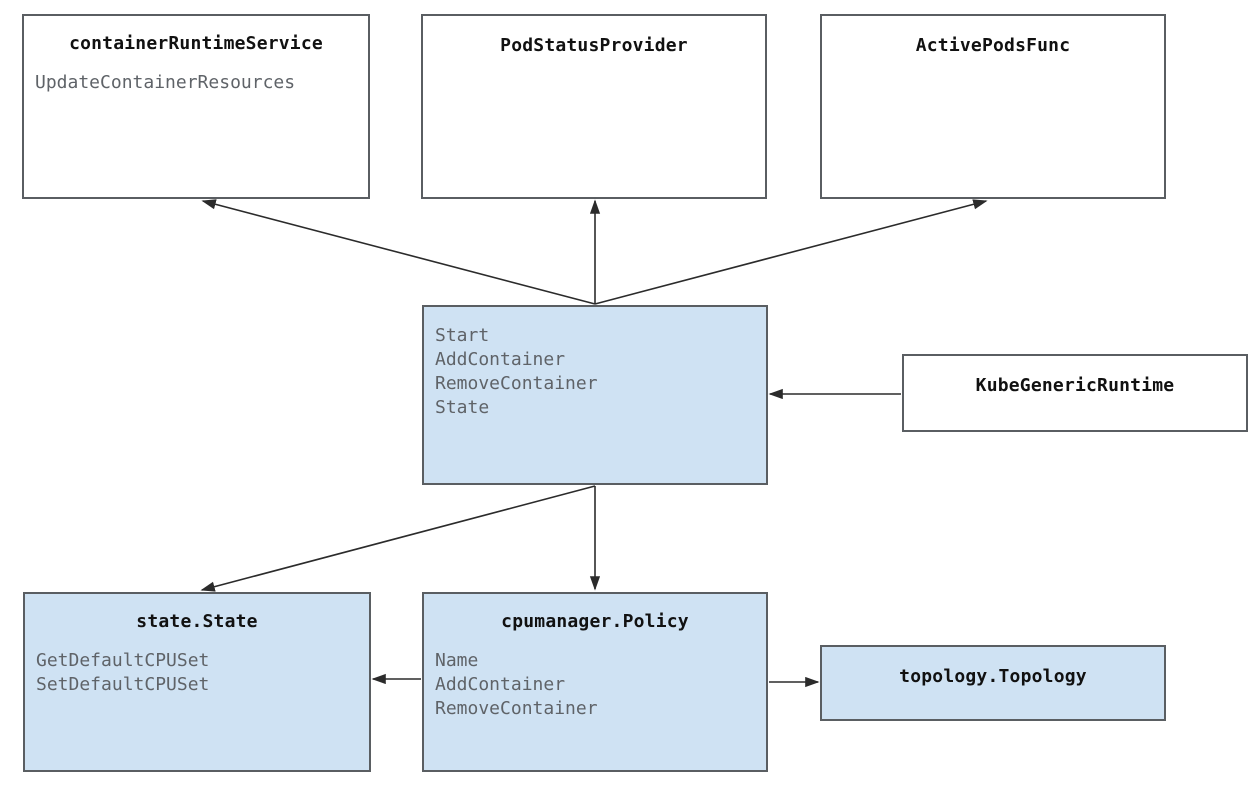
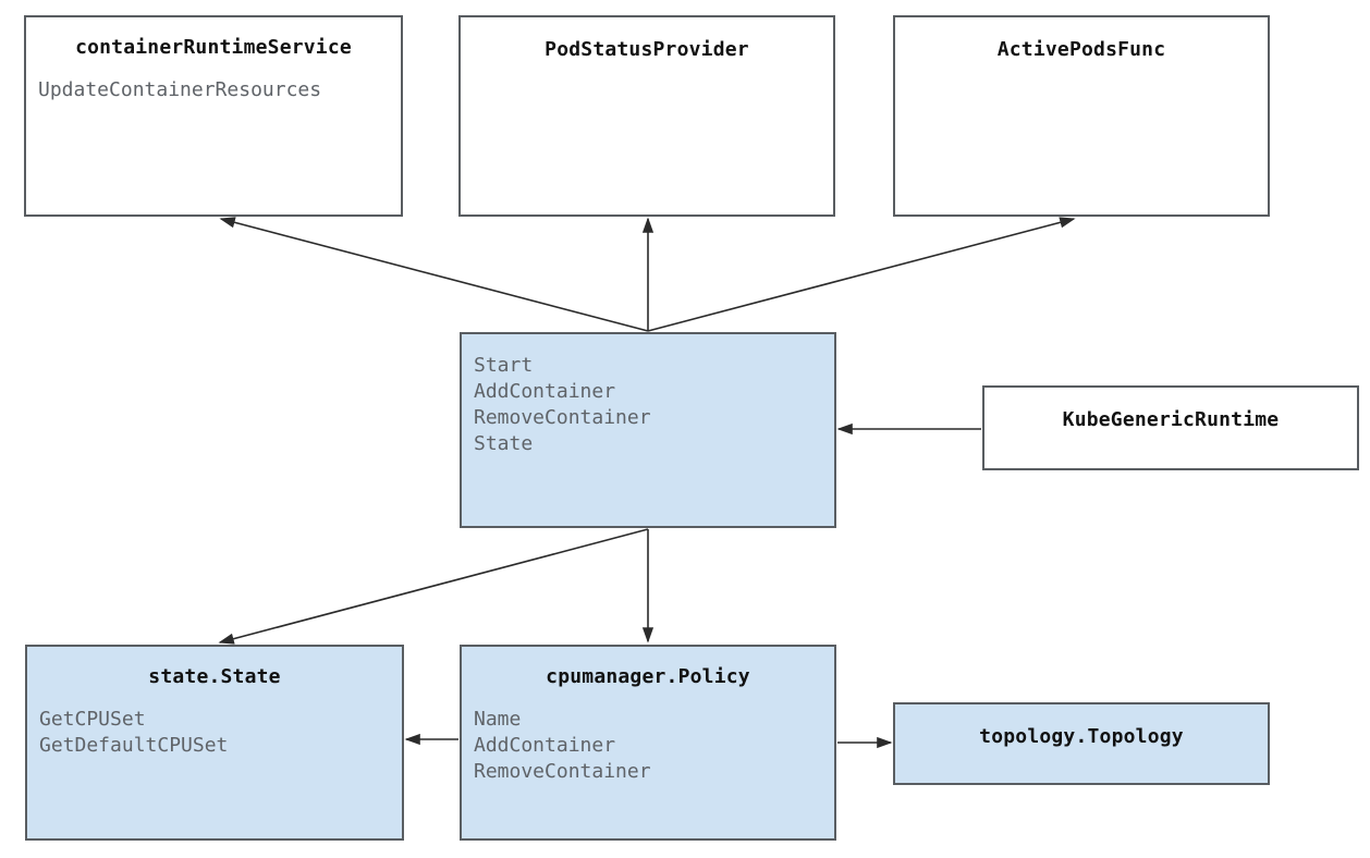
  containerRuntimeService
  UpdateContainerResources
  PodStatusProvider
  ActivePodsFunc
  Start
  AddContainer
  RemoveContainer
  State
  KubeGenericRuntime
  state.State
+ GetCPUSet
  GetDefaultCPUSet
- SetDefaultCPUSet
  cpumanager.Policy
  Name
  AddContainer
  RemoveContainer
  topology.Topology
